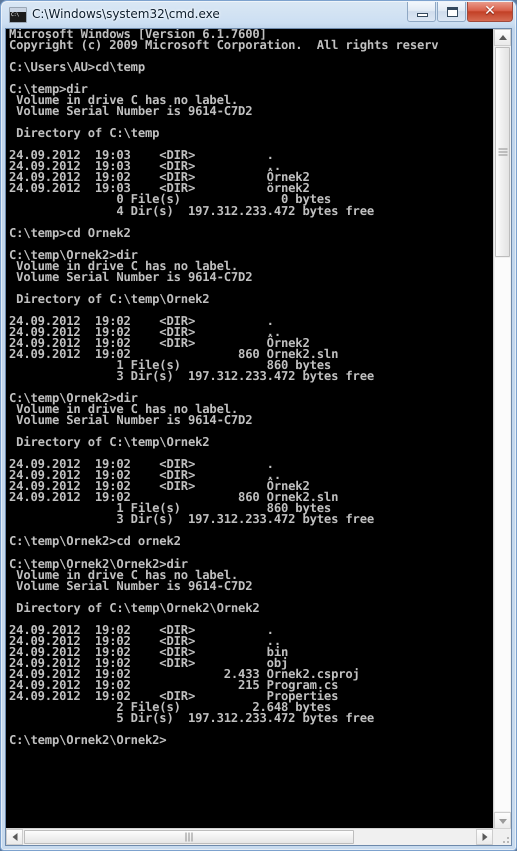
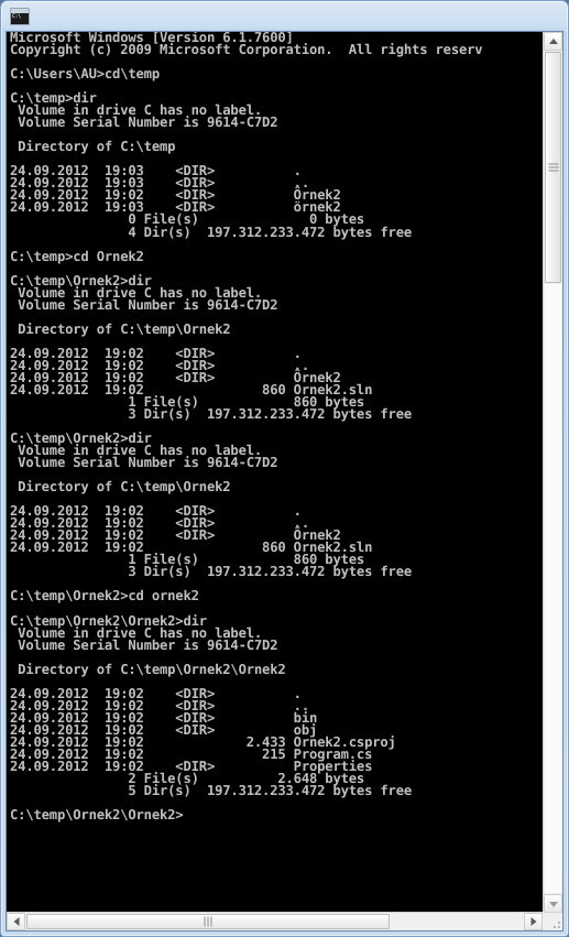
- C:\Windows\system32\cmd.exe
- ✕
  Microsoft Windows [Version 6.1.7600]
  Copyright (c) 2009 Microsoft Corporation. All rights reserv
  C:\Users\AU>cd\temp
  C:\temp>dir
  Volume in drive C has no label.
  Volume Serial Number is 9614-C7D2
  Directory of C:\temp
  24.09.2012 19:03 <DIR> .
  24.09.2012 19:03 <DIR> ..
  24.09.2012 19:02 <DIR> Örnek2
  24.09.2012 19:03 <DIR> örnek2
  0 File(s) 0 bytes
  4 Dir(s) 197.312.233.472 bytes free
  C:\temp>cd Ornek2
  C:\temp\Ornek2>dir
  Volume in drive C has no label.
  Volume Serial Number is 9614-C7D2
  Directory of C:\temp\Ornek2
  24.09.2012 19:02 <DIR> .
  24.09.2012 19:02 <DIR> ..
  24.09.2012 19:02 <DIR> Örnek2
  24.09.2012 19:02 860 Ornek2.sln
  1 File(s) 860 bytes
  3 Dir(s) 197.312.233.472 bytes free
  C:\temp\Ornek2>dir
  Volume in drive C has no label.
  Volume Serial Number is 9614-C7D2
  Directory of C:\temp\Ornek2
  24.09.2012 19:02 <DIR> .
  24.09.2012 19:02 <DIR> ..
  24.09.2012 19:02 <DIR> Örnek2
  24.09.2012 19:02 860 Ornek2.sln
  1 File(s) 860 bytes
  3 Dir(s) 197.312.233.472 bytes free
  C:\temp\Ornek2>cd ornek2
  C:\temp\Ornek2\Ornek2>dir
  Volume in drive C has no label.
  Volume Serial Number is 9614-C7D2
  Directory of C:\temp\Ornek2\Ornek2
  24.09.2012 19:02 <DIR> .
  24.09.2012 19:02 <DIR> ..
  24.09.2012 19:02 <DIR> bin
  24.09.2012 19:02 <DIR> obj
  24.09.2012 19:02 2.433 Ornek2.csproj
  24.09.2012 19:02 215 Program.cs
  24.09.2012 19:02 <DIR> Properties
  2 File(s) 2.648 bytes
  5 Dir(s) 197.312.233.472 bytes free
  C:\temp\Ornek2\Ornek2>
